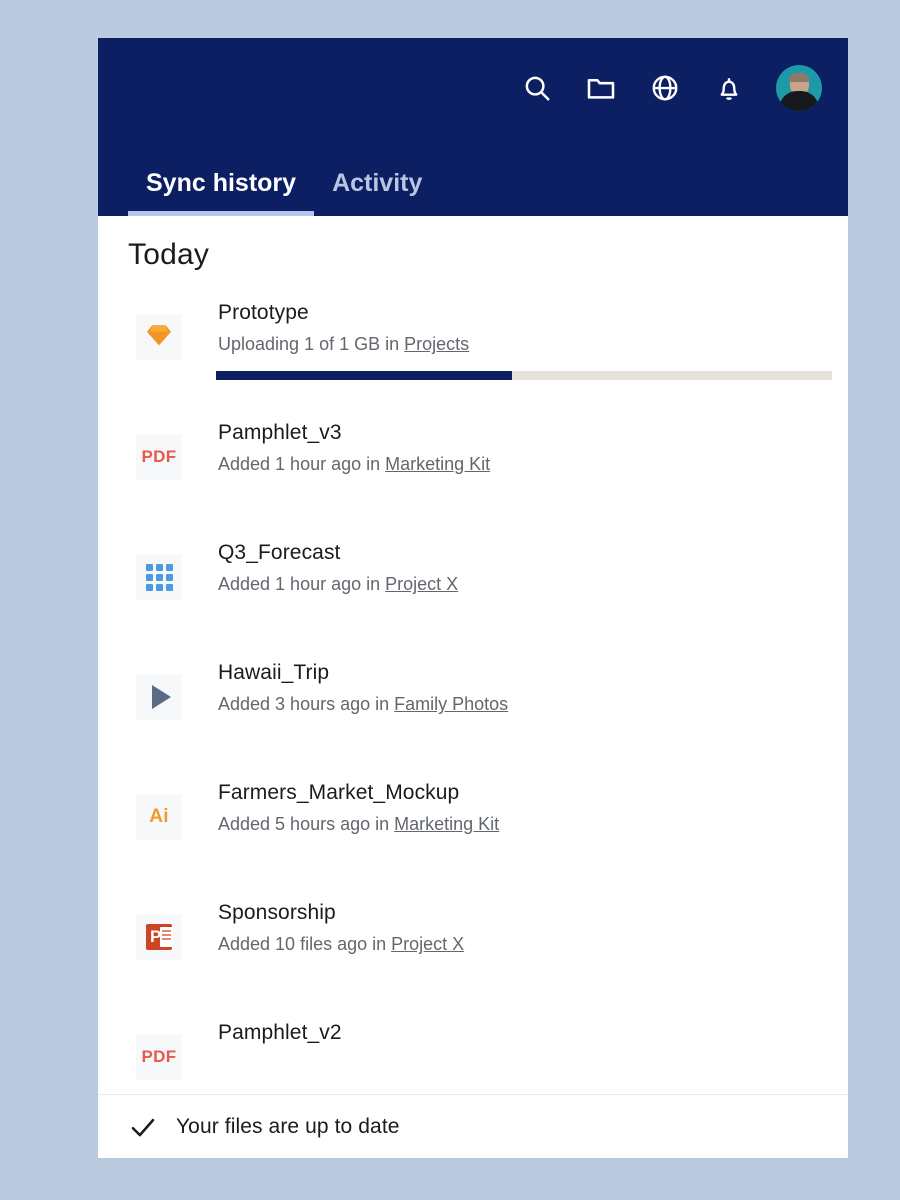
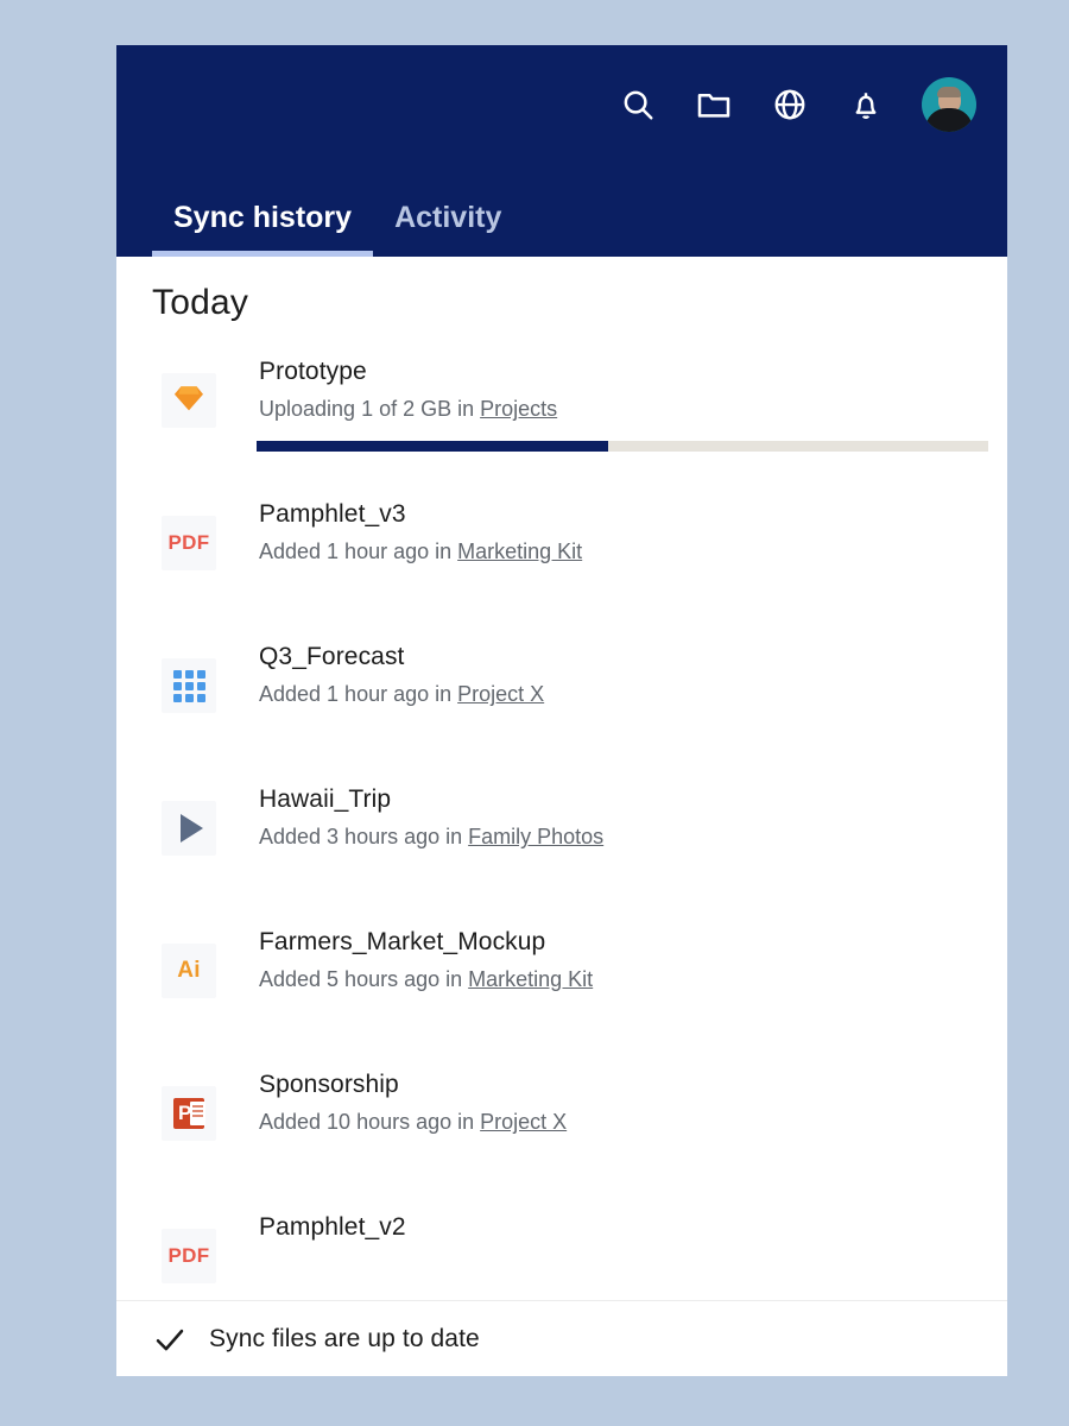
  Sync history
  Activity
  Today
  Prototype
- Uploading 1 of 1 GB in Projects
+ Uploading 1 of 2 GB in Projects
  PDF
  Pamphlet_v3
  Added 1 hour ago in Marketing Kit
  Q3_Forecast
  Added 1 hour ago in Project X
  Hawaii_Trip
  Added 3 hours ago in Family Photos
  Ai
  Farmers_Market_Mockup
  Added 5 hours ago in Marketing Kit
  P
  Sponsorship
- Added 10 files ago in Project X
+ Added 10 hours ago in Project X
  PDF
  Pamphlet_v2
- Your files are up to date
+ Sync files are up to date
